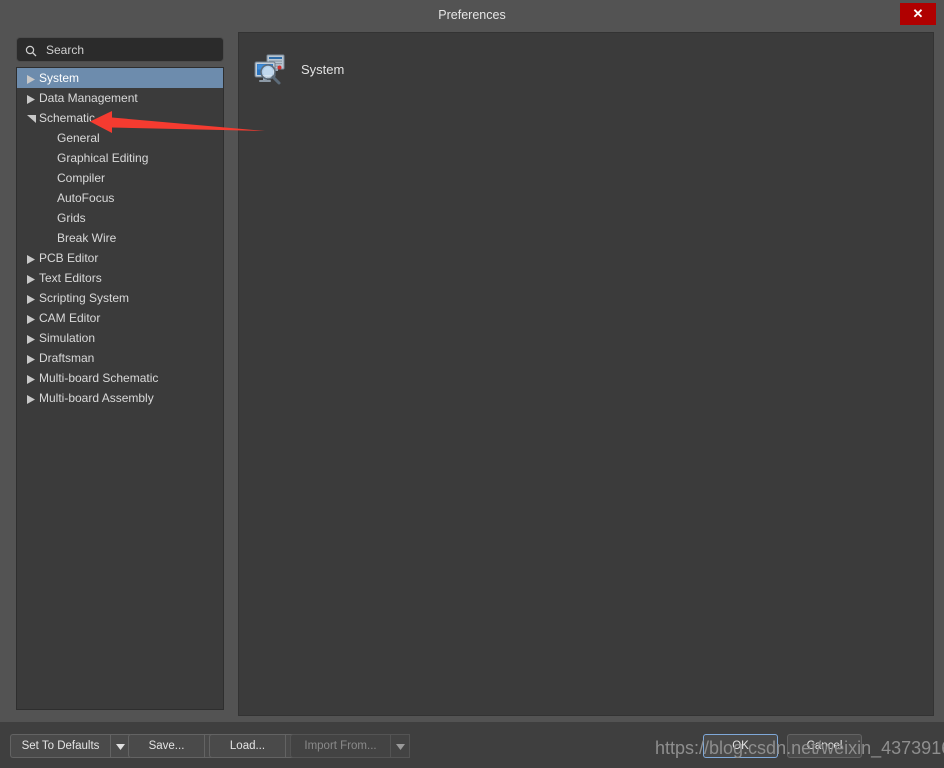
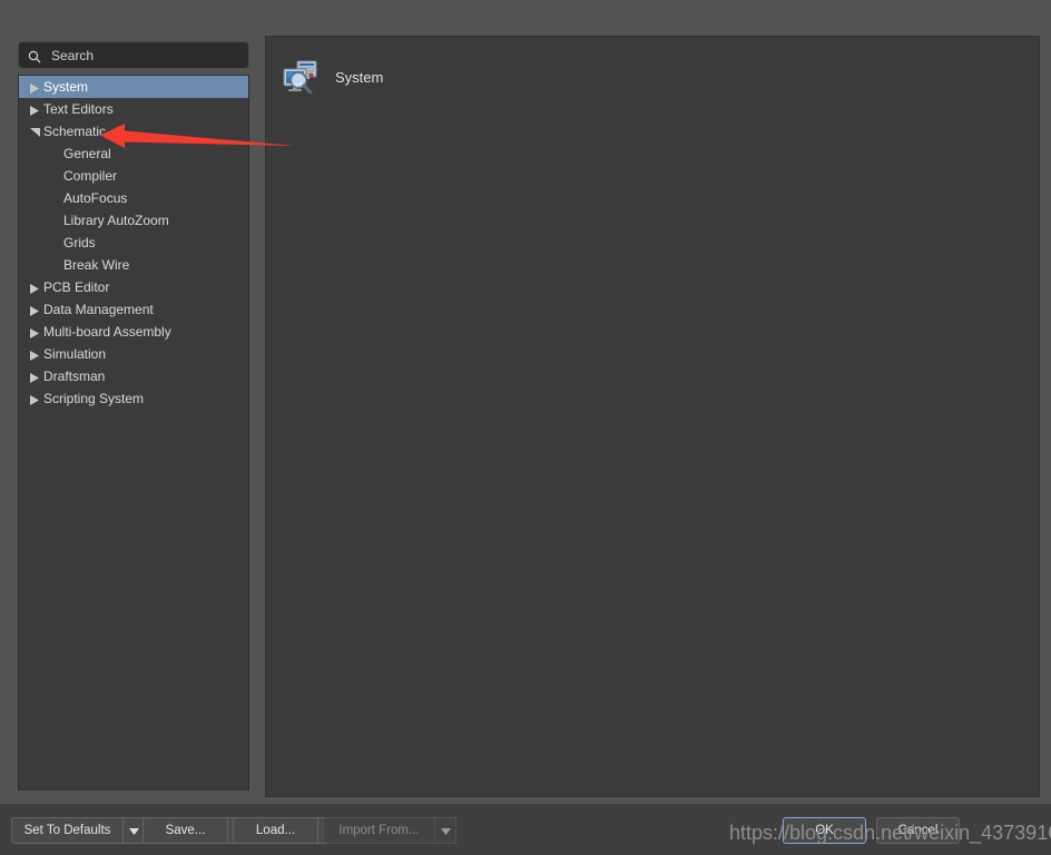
- Preferences
- ✕
  Search
  System
- Data Management
+ Text Editors
  Schematic
  General
- Graphical Editing
  Compiler
  AutoFocus
+ Library AutoZoom
  Grids
  Break Wire
  PCB Editor
- Text Editors
+ Data Management
- Scripting System
+ Multi-board Assembly
- CAM Editor
  Simulation
  Draftsman
- Multi-board Schematic
- Multi-board Assembly
+ Scripting System
  System
  Set To Defaults
  Save...
  Load...
  Import From...
  OK
  Cancel
  https://blog.csdn.net/weixin_437391
